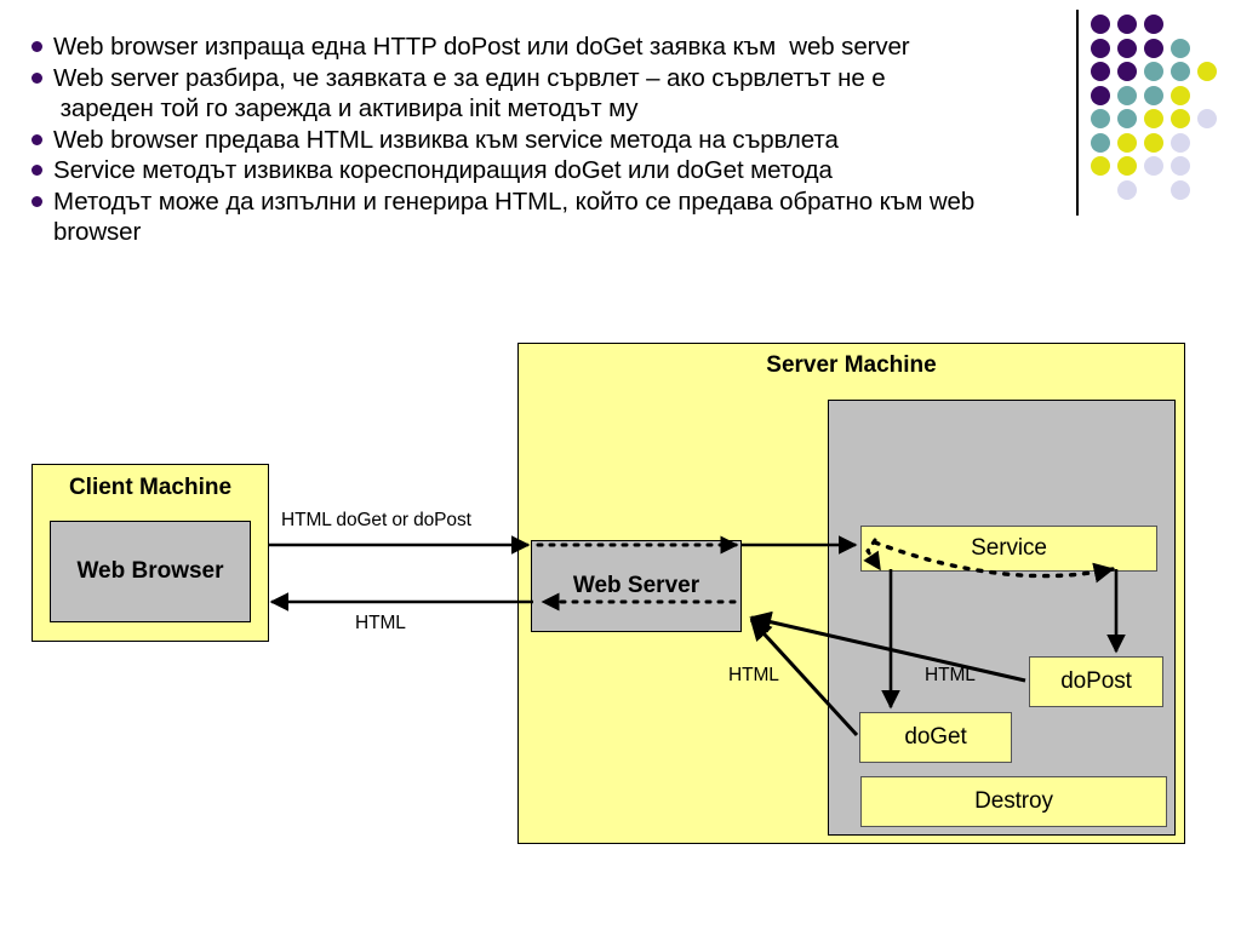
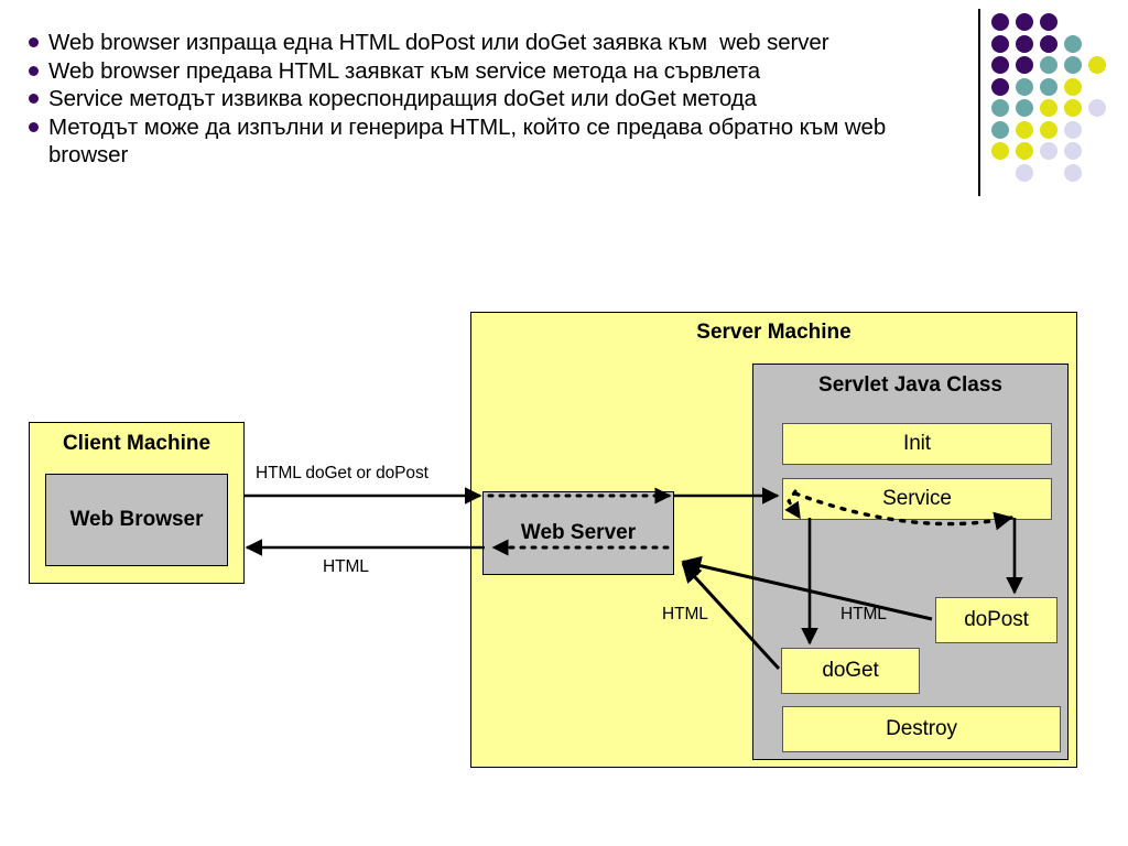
- Web browser изпраща една HTTP doPost или doGet заявка към web server
+ Web browser изпраща една HTML doPost или doGet заявка към web server
- Web server разбира, че заявката е за един сървлет – ако сървлетът не е
- зареден той го зарежда и активира init методът му
- Web browser предава HTML извиква към service метода на сървлета
+ Web browser предава HTML заявкат към service метода на сървлета
  Service методът извиква кореспондиращия doGet или doGet метода
  Методът може да изпълни и генерира HTML, който се предава обратно към web
  browser
  Server Machine
+ Servlet Java Class
+ Init
  Service
  doPost
  doGet
  Destroy
  Client Machine
  Web Browser
  Web Server
  HTML doGet or doPost
  HTML
  HTML
  HTML
